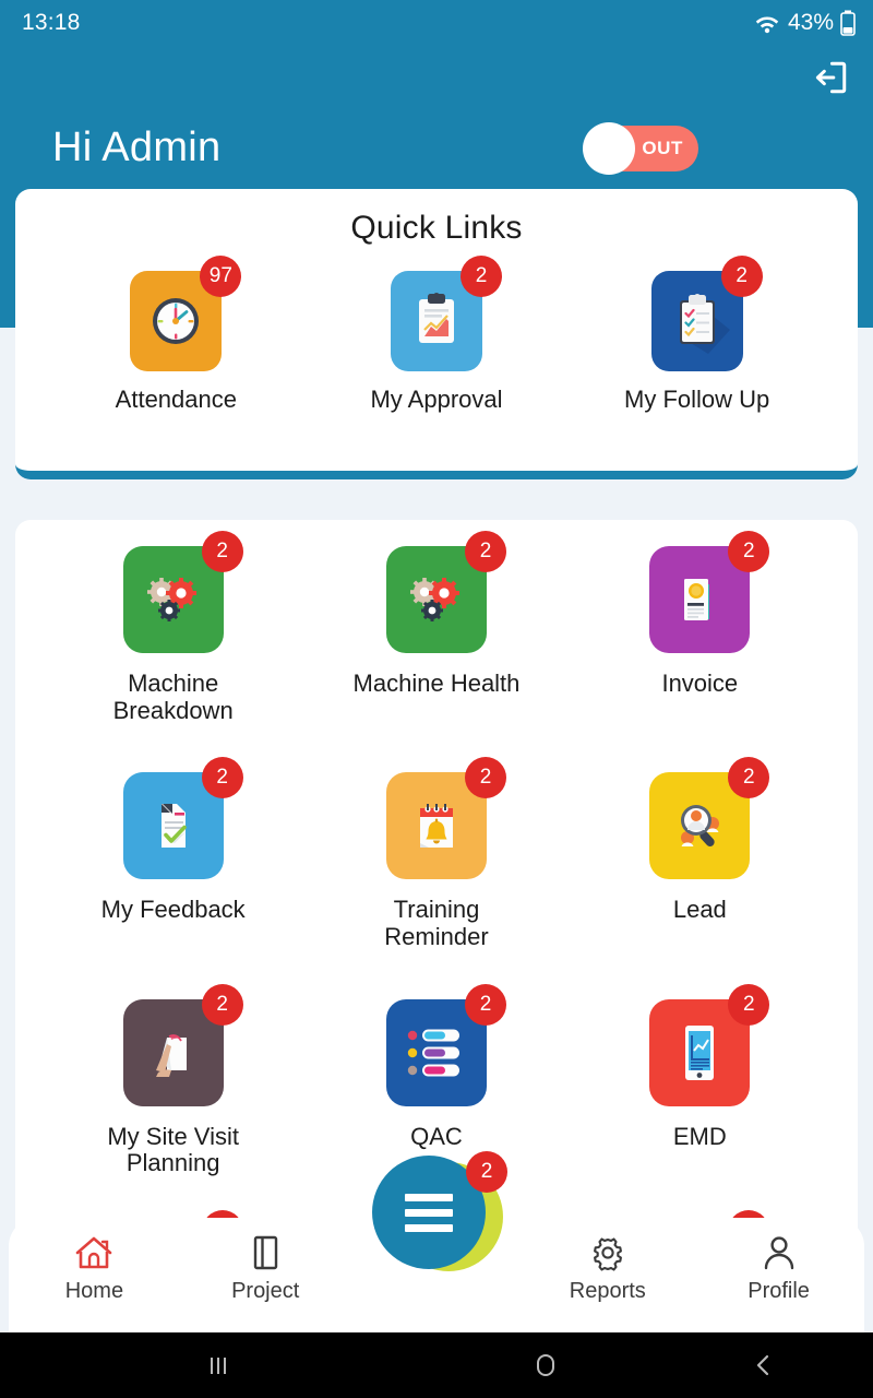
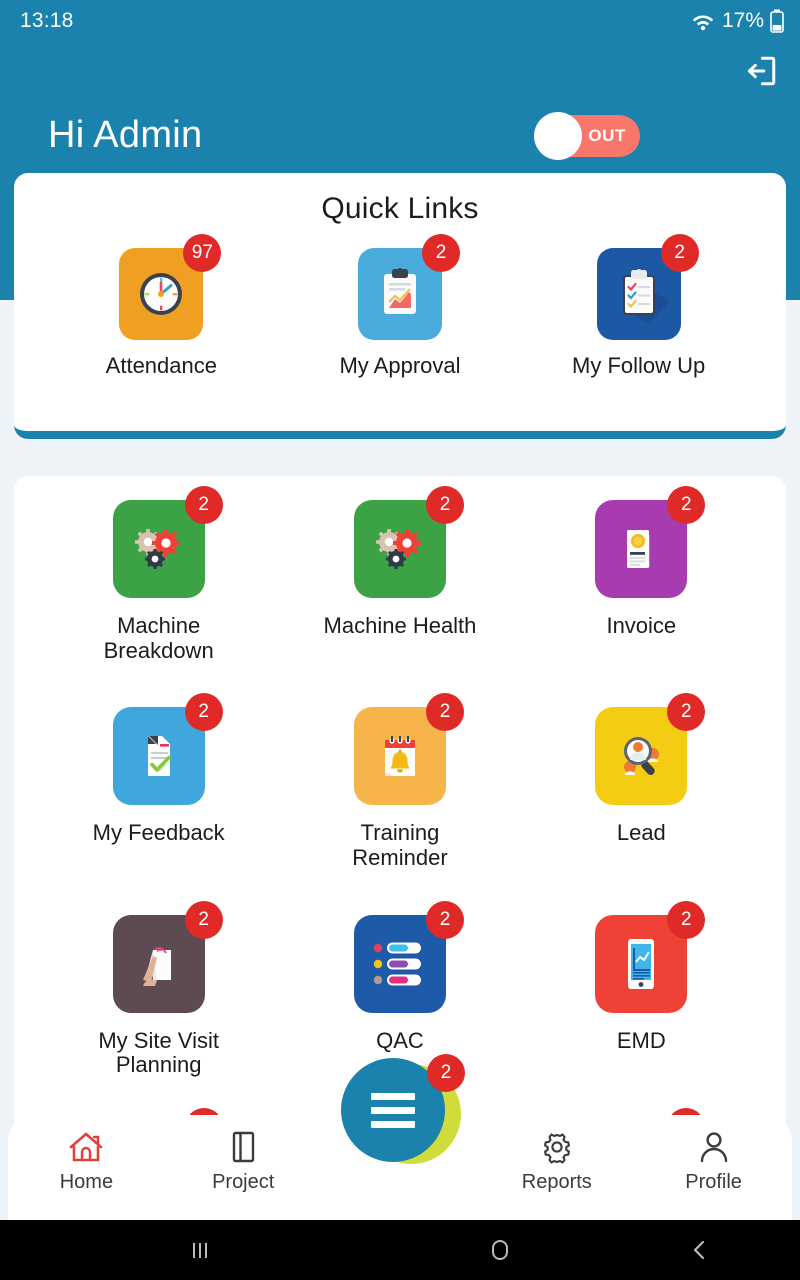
  13:18
- 43%
+ 17%
  Hi Admin
  OUT
  Quick Links
  97
  Attendance
  2
  My Approval
  2
  My Follow Up
  2
  Machine Breakdown
  2
  Machine Health
  2
  Invoice
  2
  My Feedback
  2
  Training Reminder
  2
  Lead
  2
  My Site Visit Planning
  2
  QAC
  2
  EMD
  Home
  Project
  Reports
  Profile
  2
